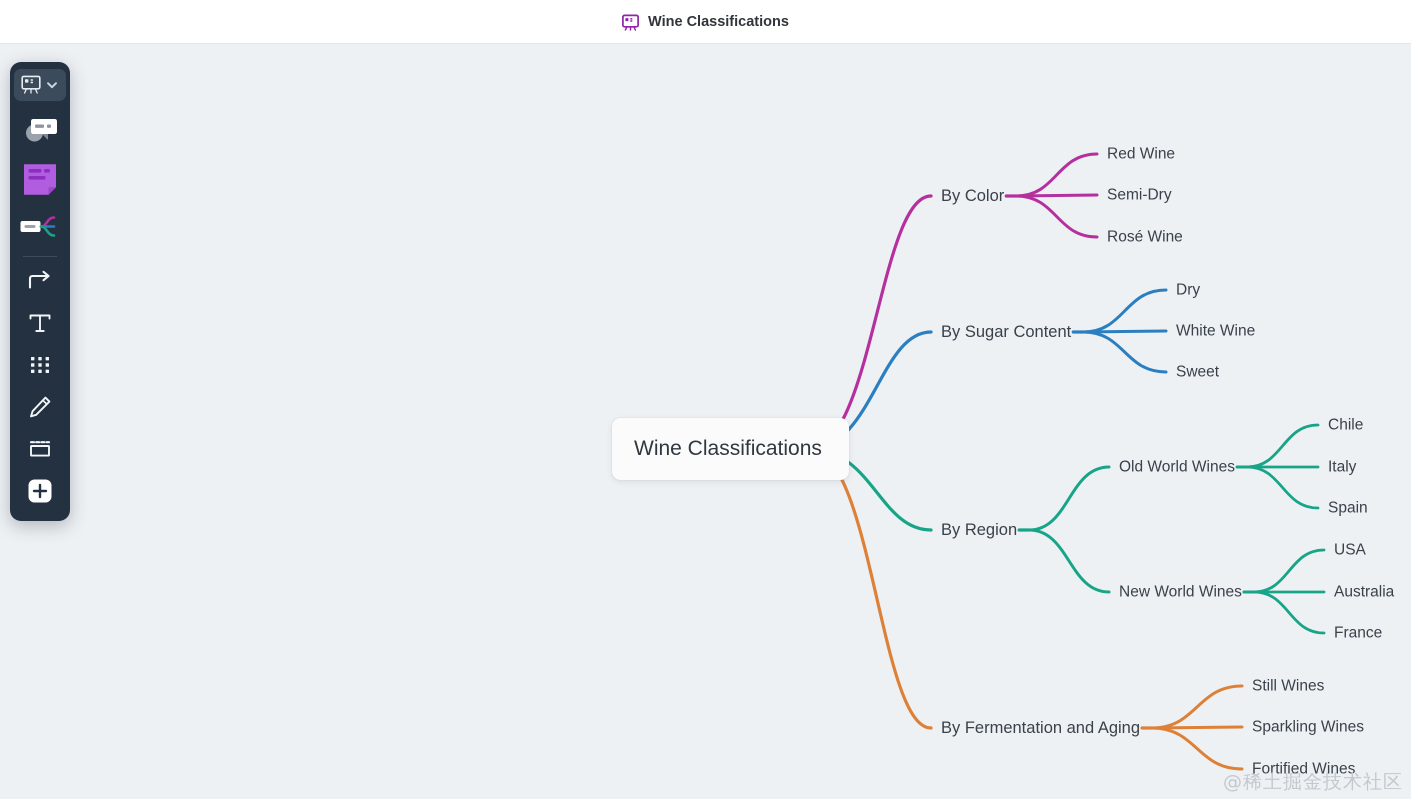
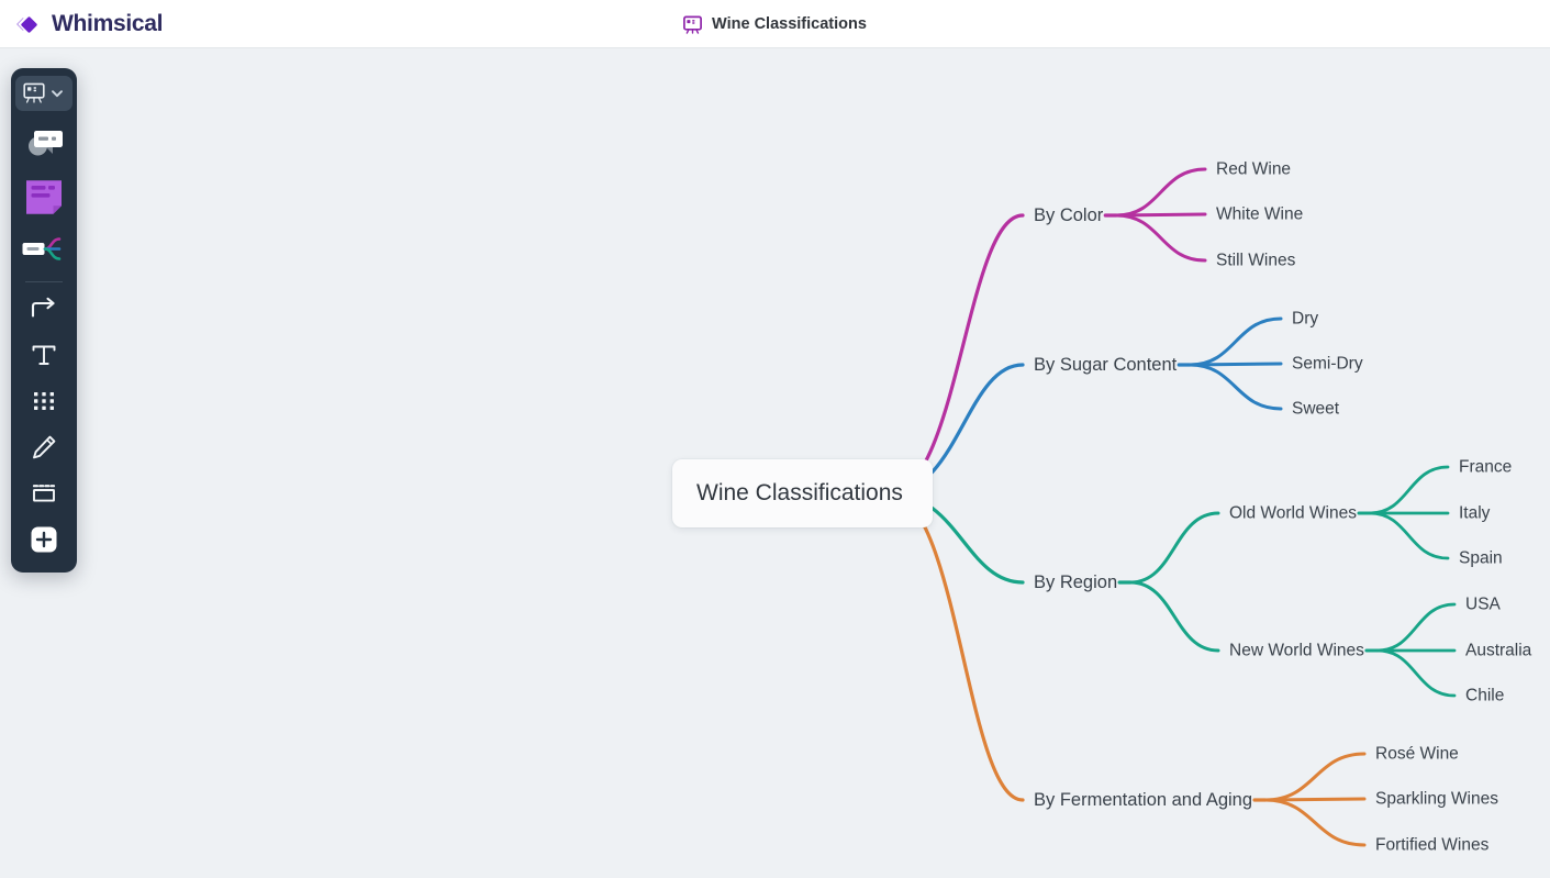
+ Whimsical
  Wine Classifications
  Wine Classifications
  By Color
  Red Wine
- Semi-Dry
+ White Wine
- Rosé Wine
+ Still Wines
  By Sugar Content
  Dry
- White Wine
+ Semi-Dry
  Sweet
  By Region
  Old World Wines
- Chile
+ France
  Italy
  Spain
  New World Wines
  USA
  Australia
- France
+ Chile
  By Fermentation and Aging
- Still Wines
+ Rosé Wine
  Sparkling Wines
  Fortified Wines
- @稀土掘金技术社区
